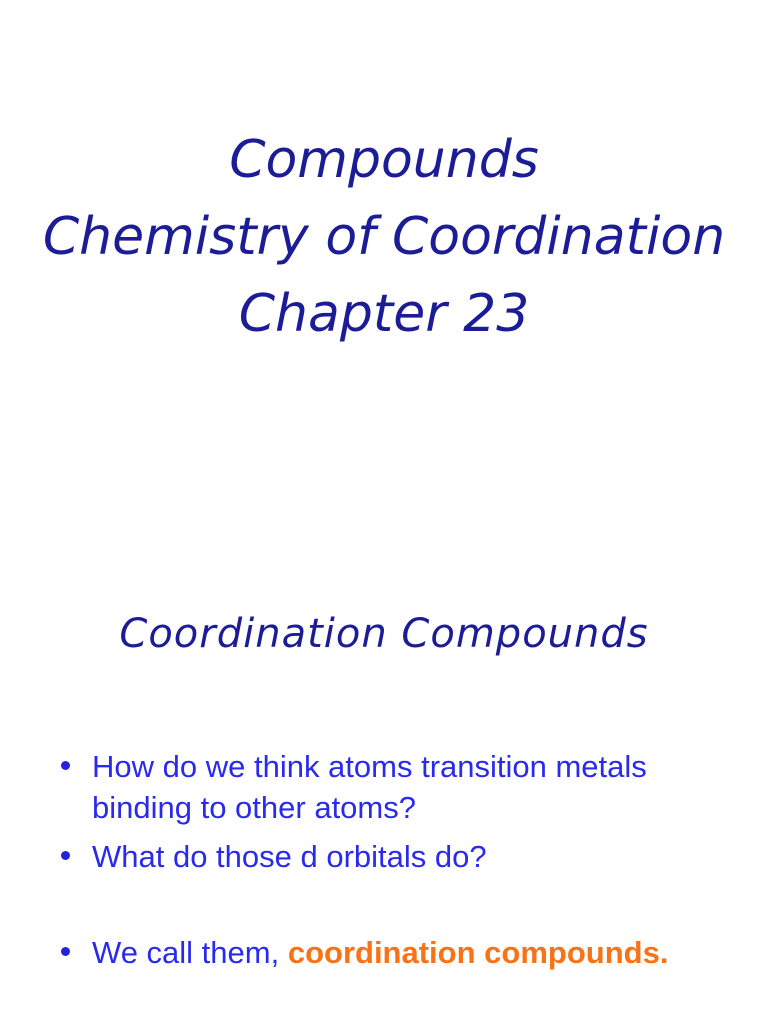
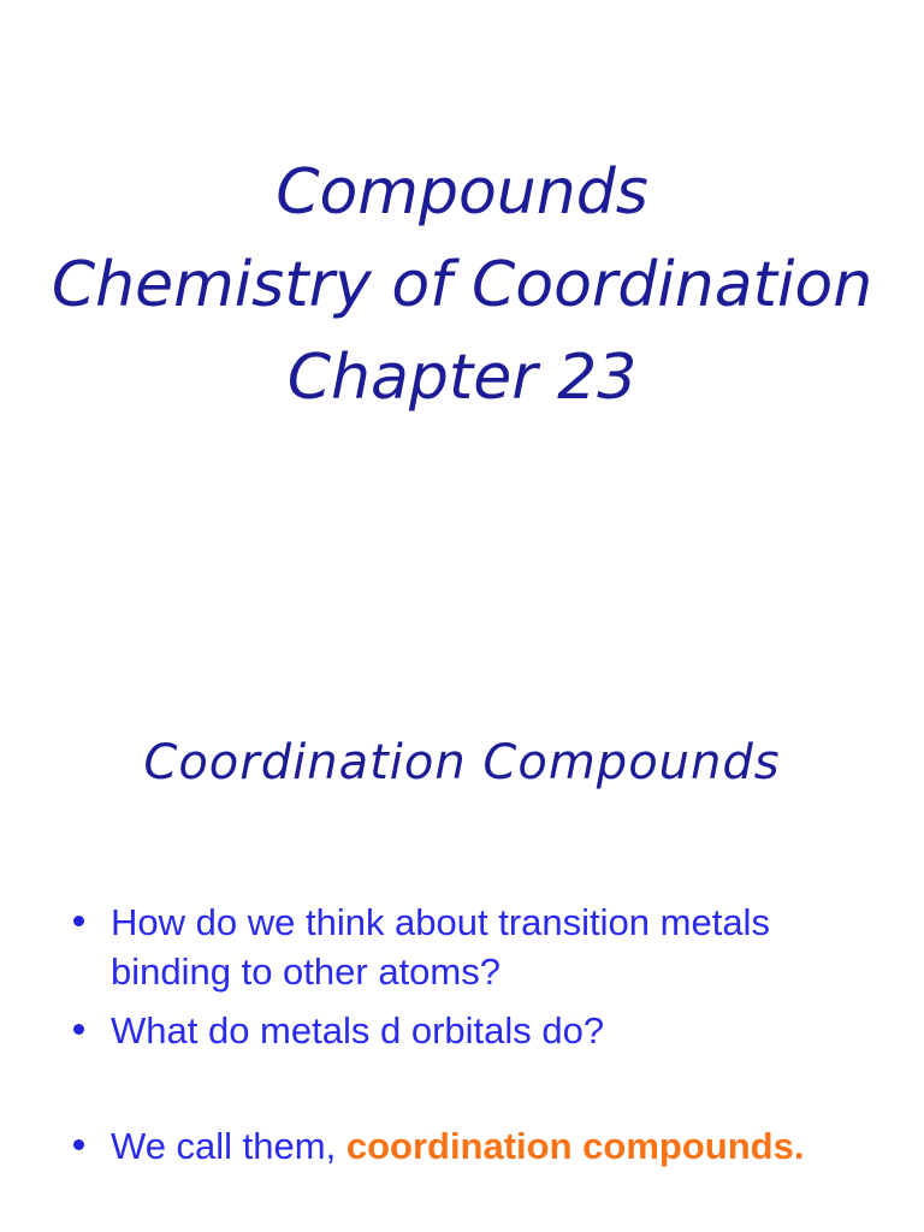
  Compounds
  Chemistry of Coordination
  Chapter 23
  Coordination Compounds
- How do we think atoms transition metals binding to other atoms?
+ How do we think about transition metals binding to other atoms?
- What do those d orbitals do?
+ What do metals d orbitals do?
  We call them, coordination compounds.
